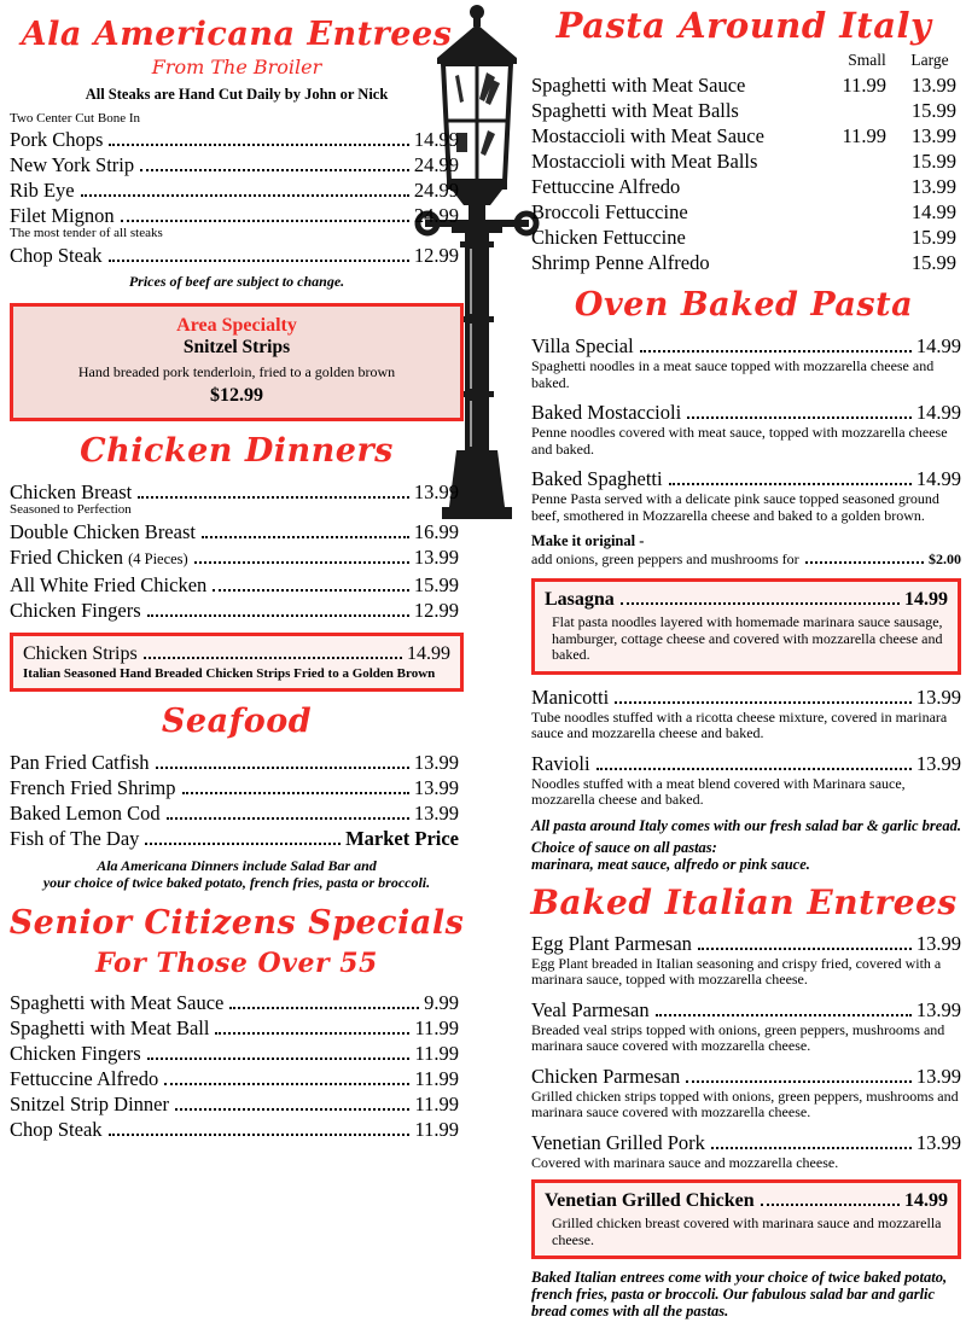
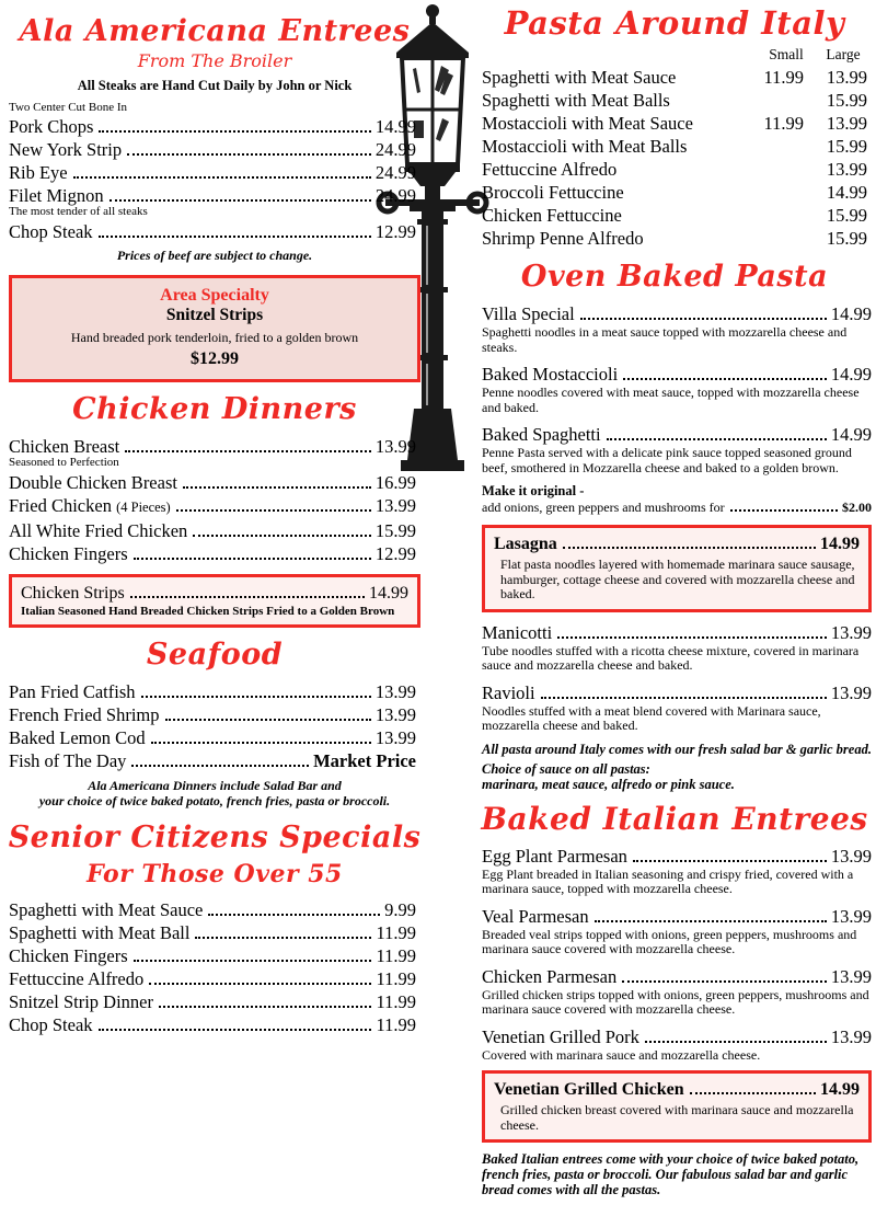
  Ala Americana Entrees
  From The Broiler
  All Steaks are Hand Cut Daily by John or Nick
  Two Center Cut Bone In
  Pork Chops
  14.99
  New York Strip
  24.99
  Rib Eye
  24.99
  Filet Mignon
  24.99
  The most tender of all steaks
  Chop Steak
  12.99
  Prices of beef are subject to change.
  Area Specialty
  Snitzel Strips
  Hand breaded pork tenderloin, fried to a golden brown
  $12.99
  Chicken Dinners
  Chicken Breast
  13.99
  Seasoned to Perfection
  Double Chicken Breast
  16.99
  Fried Chicken (4 Pieces)
  13.99
  All White Fried Chicken
  15.99
  Chicken Fingers
  12.99
  Chicken Strips
  14.99
  Italian Seasoned Hand Breaded Chicken Strips Fried to a Golden Brown
  Seafood
  Pan Fried Catfish
  13.99
  French Fried Shrimp
  13.99
  Baked Lemon Cod
  13.99
  Fish of The Day
  Market Price
  Ala Americana Dinners include Salad Bar and
  your choice of twice baked potato, french fries, pasta or broccoli.
  Senior Citizens Specials
  For Those Over 55
  Spaghetti with Meat Sauce
  9.99
  Spaghetti with Meat Ball
  11.99
  Chicken Fingers
  11.99
  Fettuccine Alfredo
  11.99
  Snitzel Strip Dinner
  11.99
  Chop Steak
  11.99
  Pasta Around Italy
  Small
  Large
  Spaghetti with Meat Sauce
  11.99
  13.99
  Spaghetti with Meat Balls
  15.99
  Mostaccioli with Meat Sauce
  11.99
  13.99
  Mostaccioli with Meat Balls
  15.99
  Fettuccine Alfredo
  13.99
  Broccoli Fettuccine
  14.99
  Chicken Fettuccine
  15.99
  Shrimp Penne Alfredo
  15.99
  Oven Baked Pasta
  Villa Special
  14.99
- Spaghetti noodles in a meat sauce topped with mozzarella cheese and baked.
+ Spaghetti noodles in a meat sauce topped with mozzarella cheese and steaks.
  Baked Mostaccioli
  14.99
  Penne noodles covered with meat sauce, topped with mozzarella cheese and baked.
  Baked Spaghetti
  14.99
  Penne Pasta served with a delicate pink sauce topped seasoned ground beef, smothered in Mozzarella cheese and baked to a golden brown.
  Make it original -
  add onions, green peppers and mushrooms for
  $2.00
  Lasagna
  14.99
  Flat pasta noodles layered with homemade marinara sauce sausage, hamburger, cottage cheese and covered with mozzarella cheese and baked.
  Manicotti
  13.99
  Tube noodles stuffed with a ricotta cheese mixture, covered in marinara sauce and mozzarella cheese and baked.
  Ravioli
  13.99
  Noodles stuffed with a meat blend covered with Marinara sauce, mozzarella cheese and baked.
  All pasta around Italy comes with our fresh salad bar & garlic bread.
  Choice of sauce on all pastas:
  marinara, meat sauce, alfredo or pink sauce.
  Baked Italian Entrees
  Egg Plant Parmesan
  13.99
  Egg Plant breaded in Italian seasoning and crispy fried, covered with a marinara sauce, topped with mozzarella cheese.
  Veal Parmesan
  13.99
  Breaded veal strips topped with onions, green peppers, mushrooms and marinara sauce covered with mozzarella cheese.
  Chicken Parmesan
  13.99
  Grilled chicken strips topped with onions, green peppers, mushrooms and marinara sauce covered with mozzarella cheese.
  Venetian Grilled Pork
  13.99
  Covered with marinara sauce and mozzarella cheese.
  Venetian Grilled Chicken
  14.99
  Grilled chicken breast covered with marinara sauce and mozzarella cheese.
  Baked Italian entrees come with your choice of twice baked potato, french fries, pasta or broccoli. Our fabulous salad bar and garlic bread comes with all the pastas.
